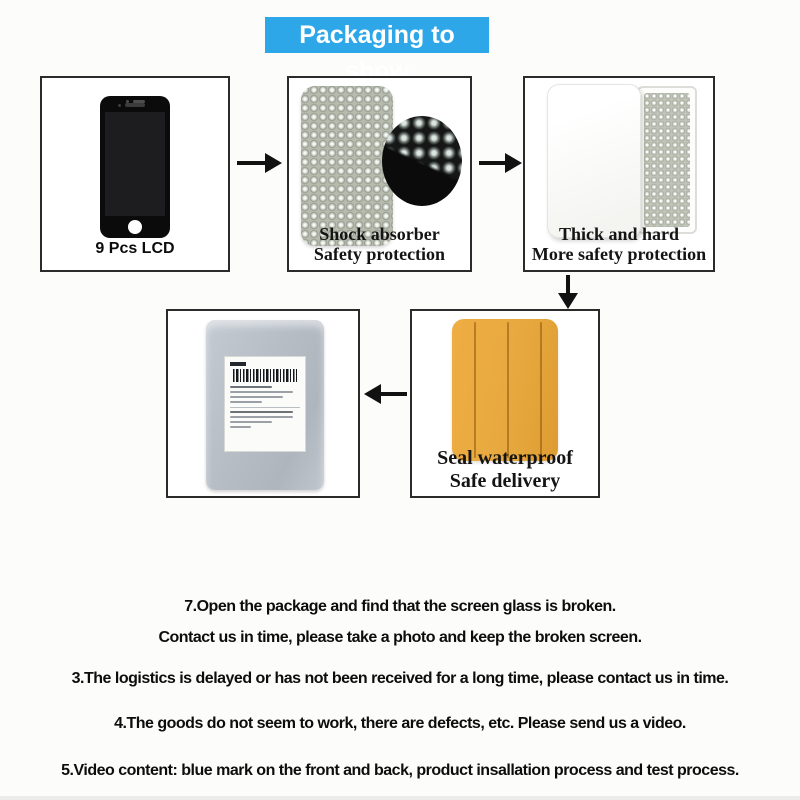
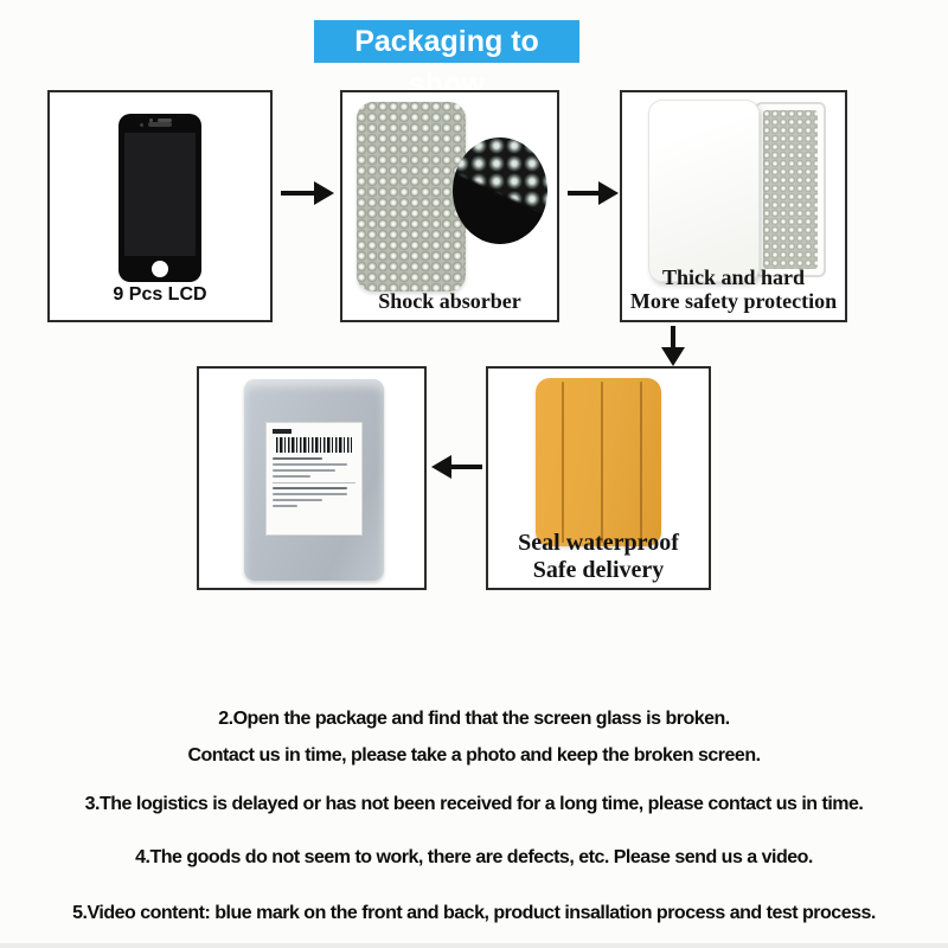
  Packaging to show
  9 Pcs LCD
  Shock absorber
- Safety protection
  Thick and hard
  More safety protection
  Seal waterproof
  Safe delivery
- 7.Open the package and find that the screen glass is broken.
+ 2.Open the package and find that the screen glass is broken.
  Contact us in time, please take a photo and keep the broken screen.
  3.The logistics is delayed or has not been received for a long time, please contact us in time.
  4.The goods do not seem to work, there are defects, etc. Please send us a video.
  5.Video content: blue mark on the front and back, product insallation process and test process.
